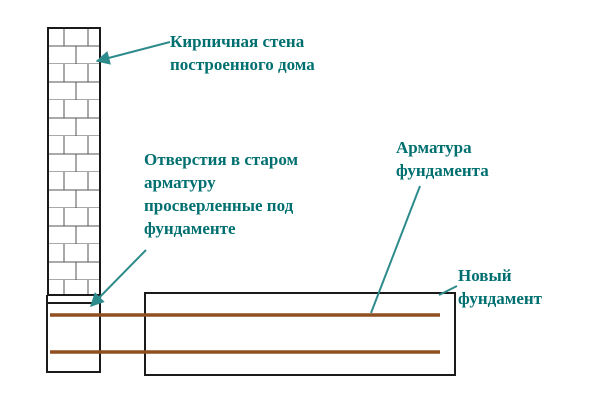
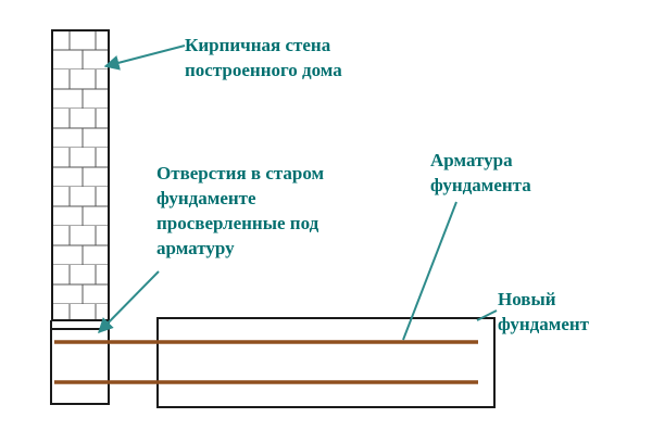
  Кирпичная стена
  построенного дома
  Отверстия в старом
- арматуру
+ фундаменте
  просверленные под
- фундаменте
+ арматуру
  Арматура
  фундамента
  Новый
  фундамент
